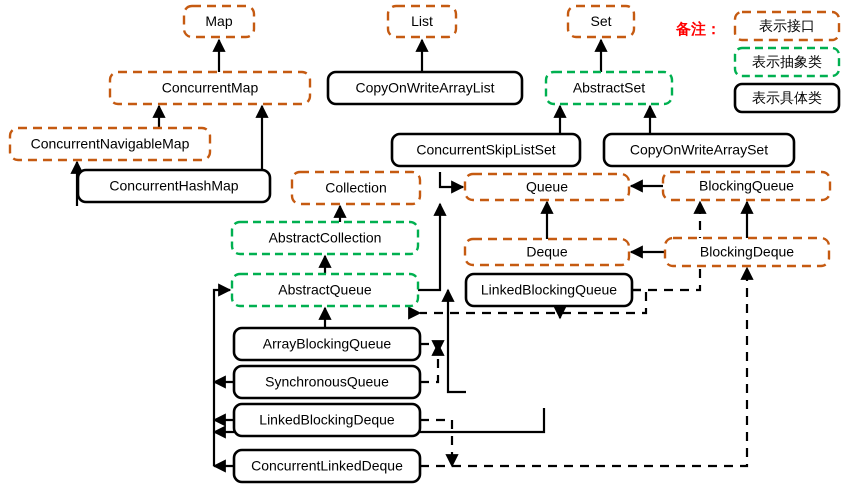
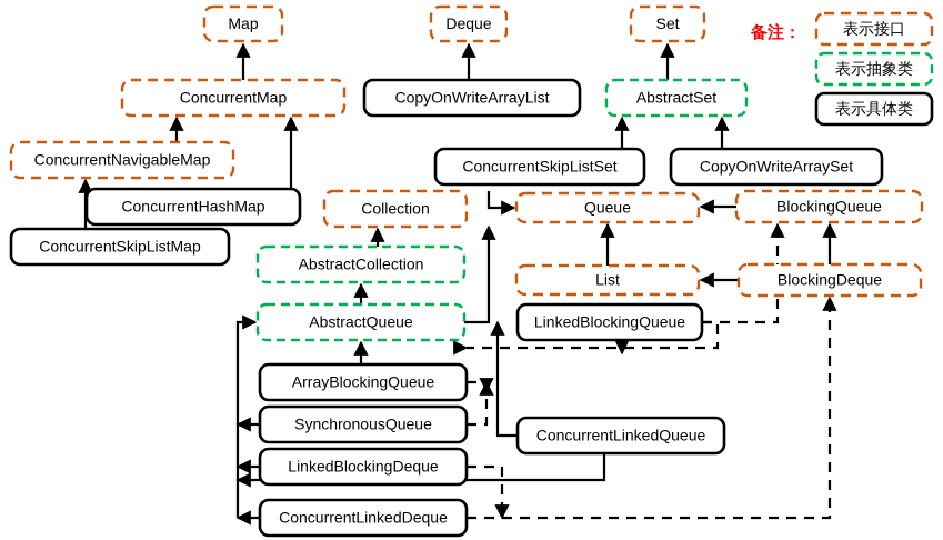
  Map
- List
+ Deque
  Set
  ConcurrentMap
  CopyOnWriteArrayList
  AbstractSet
  ConcurrentNavigableMap
  ConcurrentSkipListSet
  CopyOnWriteArraySet
  ConcurrentHashMap
  Collection
  Queue
  BlockingQueue
+ ConcurrentSkipListMap
  AbstractCollection
- Deque
+ List
  BlockingDeque
  AbstractQueue
  LinkedBlockingQueue
  ArrayBlockingQueue
  SynchronousQueue
+ ConcurrentLinkedQueue
  LinkedBlockingDeque
  ConcurrentLinkedDeque
  备注：
  表示接口
  表示抽象类
  表示具体类
